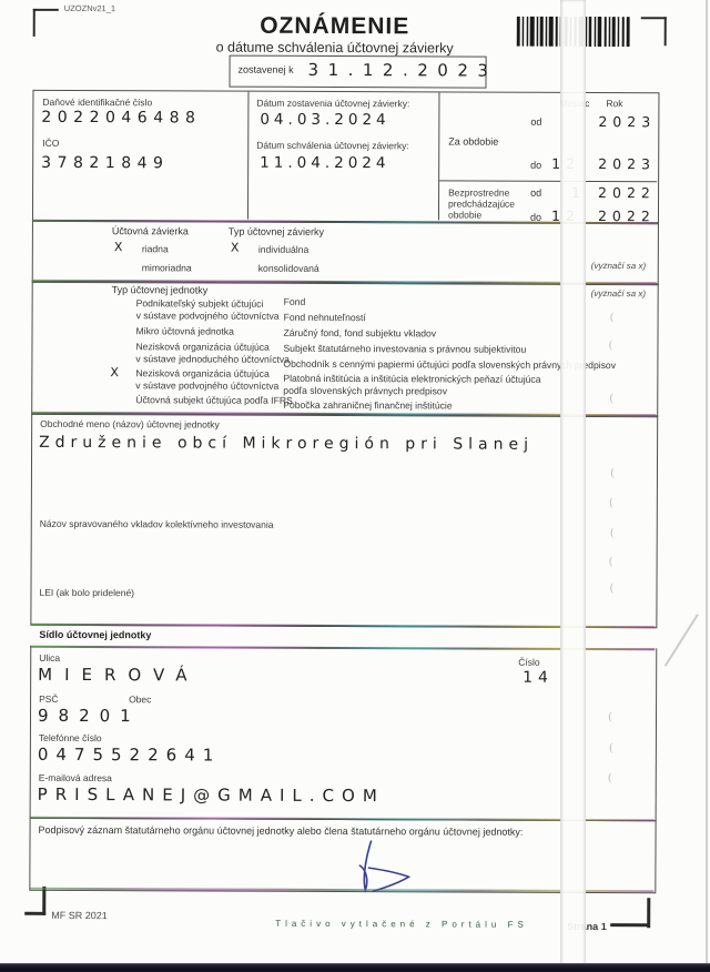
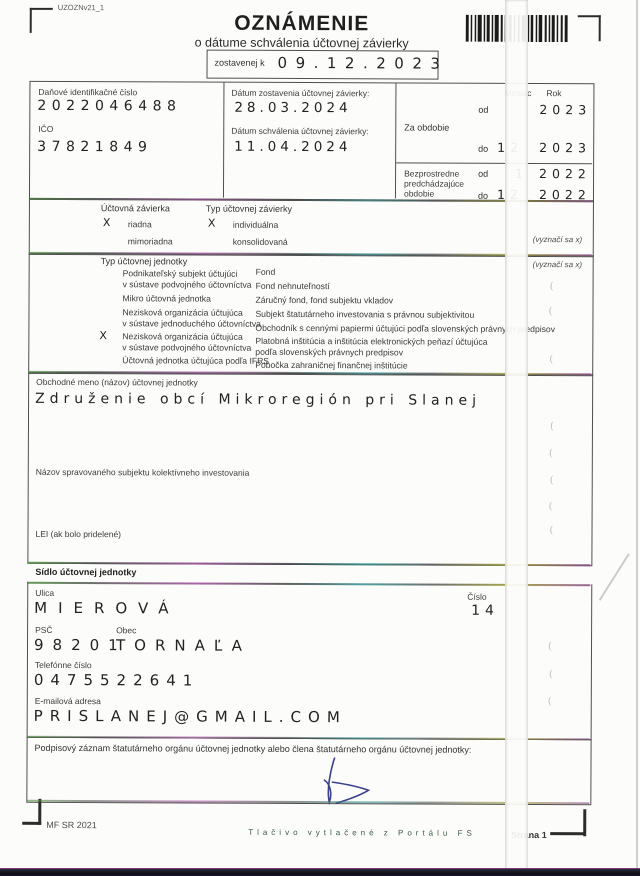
  UZOZNv21_1
  OZNÁMENIE
  o dátume schválenia účtovnej závierky
  zostavenej k
- 31.12.2023
+ 09.12.2023
  Daňové identifikačné číslo
  2022046488
  IČO
  37821849
  Dátum zostavenia účtovnej závierky:
- 04.03.2024
+ 28.03.2024
  Dátum schválenia účtovnej závierky:
  11.04.2024
  Rok
  Za obdobie
  od
  2023
  do
  2023
  Bezprostredne
  predchádzajúce
  obdobie
  od
  2022
  do
  2022
  Účtovná závierka
  X
  riadna
  mimoriadna
  Typ účtovnej závierky
  X
  individuálna
  konsolidovaná
  (vyznačí sa x)
  Typ účtovnej jednotky
  (vyznačí sa x)
  Podnikateľský subjekt účtujúci
  v sústave podvojného účtovníctva
  Mikro účtovná jednotka
  Nezisková organizácia účtujúca
  v sústave jednoduchého účtovníctva
  X
  Nezisková organizácia účtujúca
  v sústave podvojného účtovníctva
- Účtovná subjekt účtujúca podľa IFRS
+ Účtovná jednotka účtujúca podľa IFRS
  Fond
  Fond nehnuteľností
  Záručný fond, fond subjektu vkladov
  Subjekt štatutárneho investovania s právnou subjektivitou
  Obchodník s cennými papiermi účtujúci podľa slovenských právndpisov
  Platobná inštitúcia a inštitúcia elektronických peňazí účtujúca
  podľa slovenských právnych predpisov
  Pobočka zahraničnej finančnej inštitúcie
  Obchodné meno (názov) účtovnej jednotky
  Združenie obcí Mikroregión pri Slanej
- Názov spravovaného vkladov kolektívneho investovania
+ Názov spravovaného subjektu kolektívneho investovania
  LEI (ak bolo pridelené)
  Sídlo účtovnej jednotky
  Ulica
  MIEROVÁ
  Číslo
  14
  PSČ
  98201
  Obec
+ TORNAĽA
  Telefónne číslo
  0475522641
  E-mailová adresa
  PRISLANEJ@GMAIL.COM
  Podpisový záznam štatutárneho orgánu účtovnej jednotky alebo člena štatutárneho orgánu účtovnej jednotky:
  MF SR 2021
  Tlačivo vytlačené z Portálu FS
  (
  (
  (
  (
  (
  (
  (
  (
  (
  (
  (
